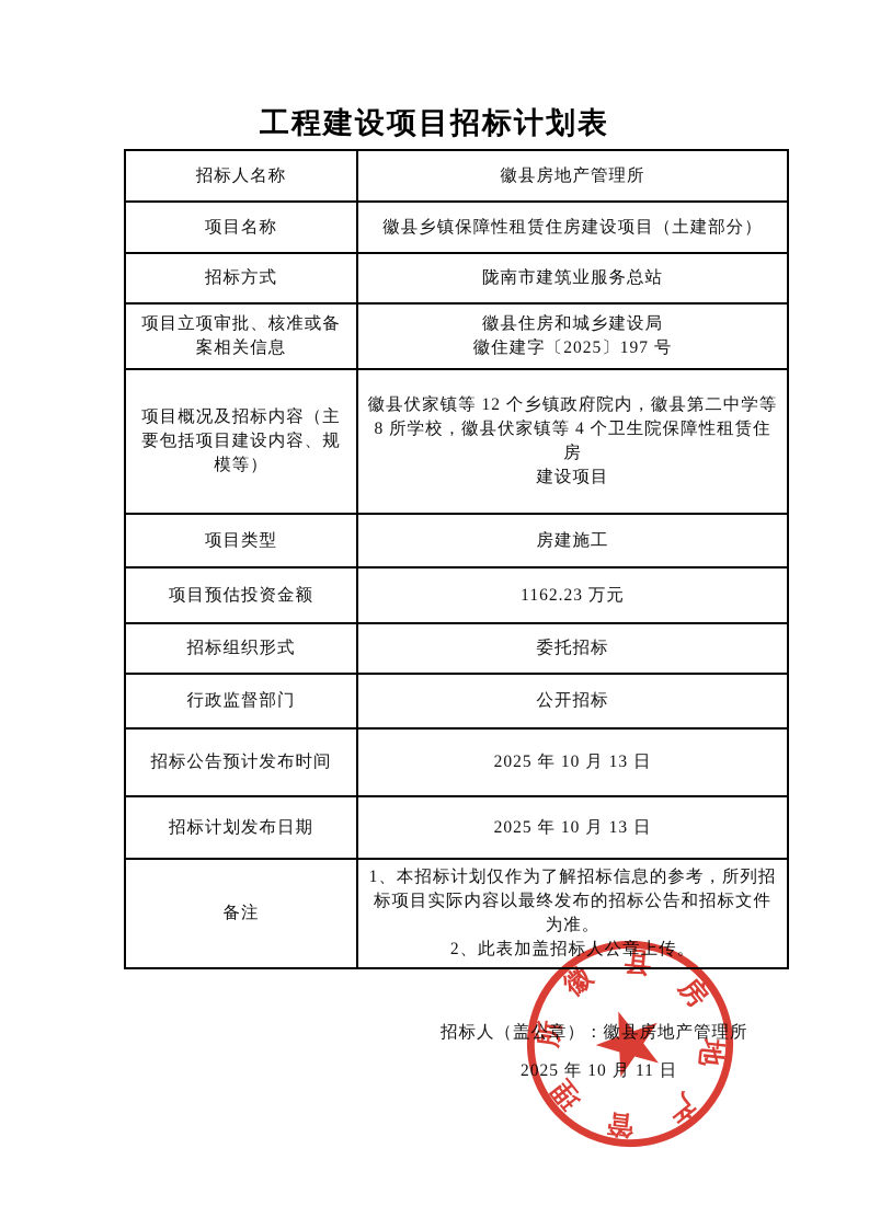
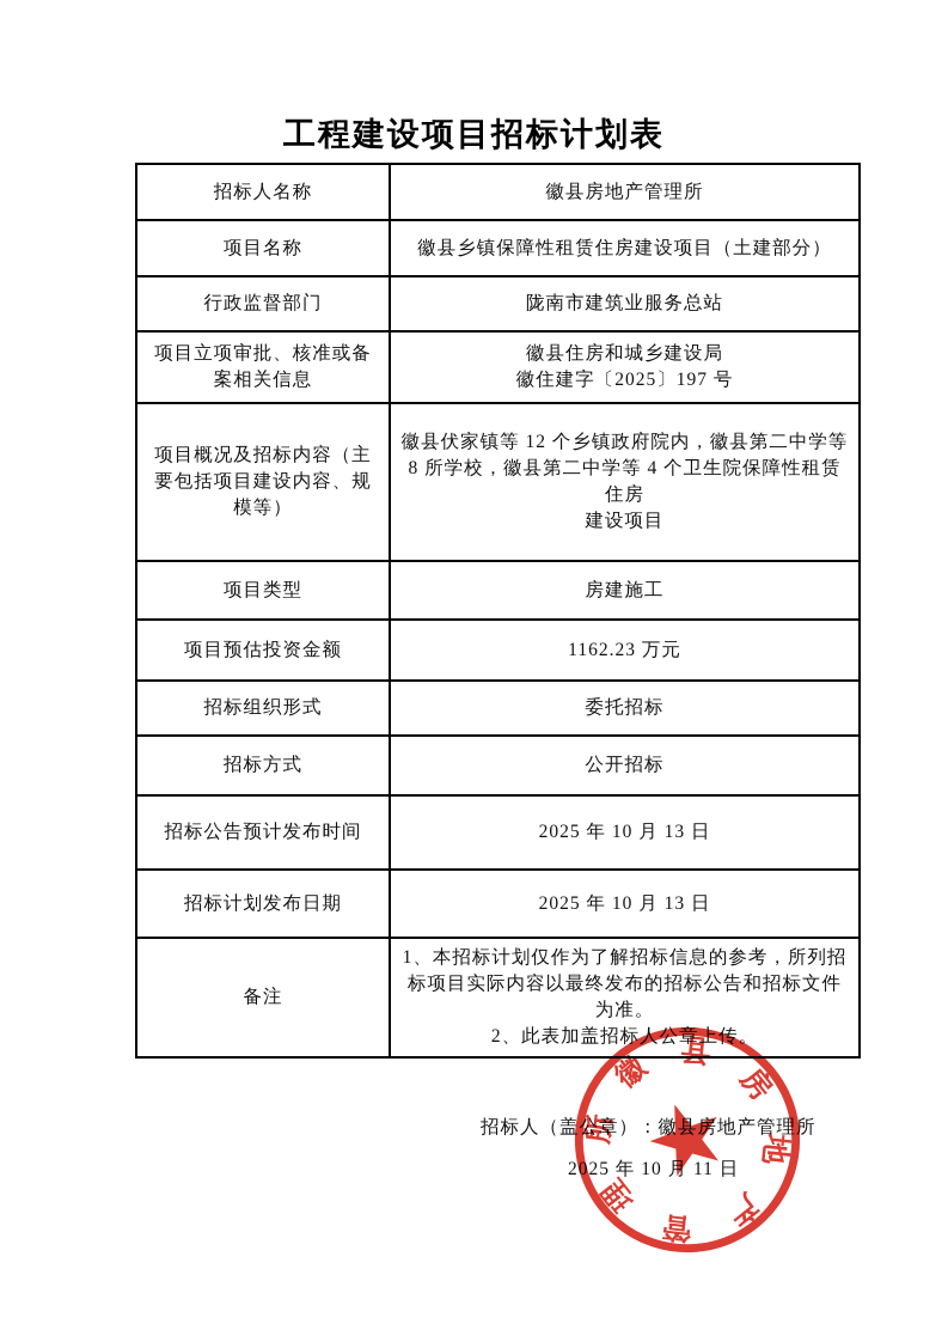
  工程建设项目招标计划表
  招标人名称	徽县房地产管理所
  项目名称	徽县乡镇保障性租赁住房建设项目（土建部分）
- 招标方式	陇南市建筑业服务总站
+ 行政监督部门	陇南市建筑业服务总站
  项目立项审批、核准或备 案相关信息	徽县住房和城乡建设局 徽住建字〔2025〕197 号
- 项目概况及招标内容（主 要包括项目建设内容、规 模等）	徽县伏家镇等 12 个乡镇政府院内，徽县第二中学等 8 所学校，徽县伏家镇等 4 个卫生院保障性租赁住房 建设项目
+ 项目概况及招标内容（主 要包括项目建设内容、规 模等）	徽县伏家镇等 12 个乡镇政府院内，徽县第二中学等 8 所学校，徽县第二中学等 4 个卫生院保障性租赁住房 建设项目
  项目类型	房建施工
  项目预估投资金额	1162.23 万元
  招标组织形式	委托招标
- 行政监督部门	公开招标
+ 招标方式	公开招标
  招标公告预计发布时间	2025 年 10 月 13 日
  招标计划发布日期	2025 年 10 月 13 日
  备注	1、本招标计划仅作为了解招标信息的参考，所列招 标项目实际内容以最终发布的招标公告和招标文件 为准。 2、此表加盖招标章。
  招标人（盖公章）：徽地产管理所
  225 年 10 11 日
